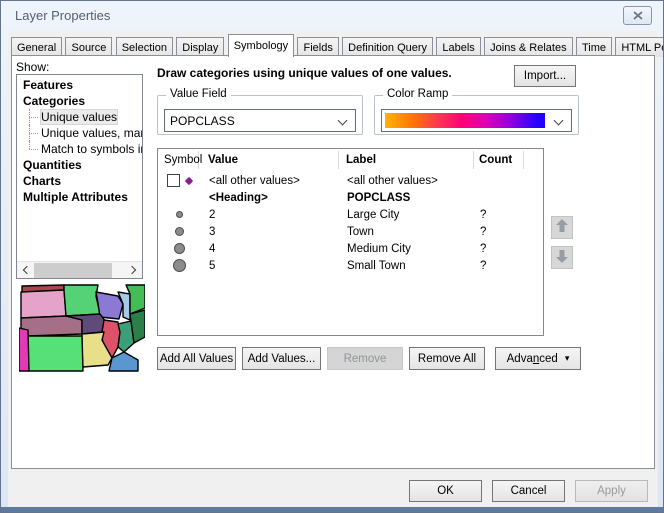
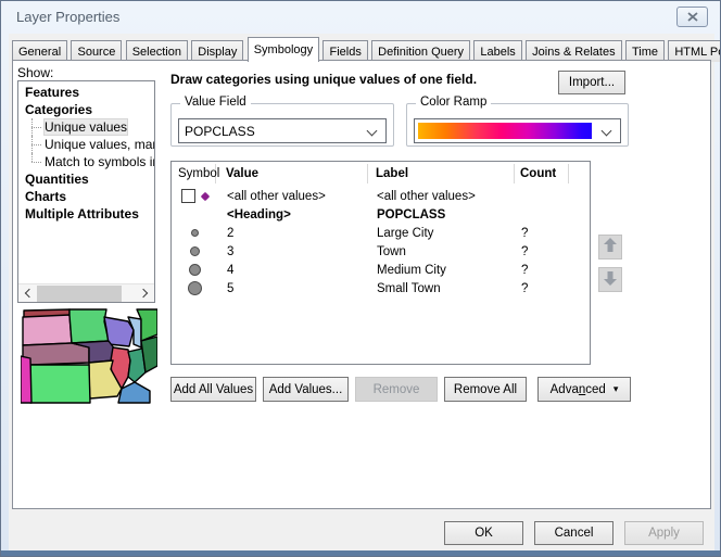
  Layer Properties
  General Source Selection Display Symbology Fields Definition Query Labels Joins & Relates Time HTML P
  Show:
  Features
  Categories
  Unique values
  Unique values, ma
  Match to symbols i
  Quantities
  Charts
  Multiple Attributes
- Draw categories using unique values of one values.
+ Draw categories using unique values of one field.
  Import...
  Value Field
  POPCLASS
  Color Ramp
  Symbol
  Value
  Label
  Count
  <all other values>
  <all other values>
  <Heading>
  POPCLASS
  2
  Large City
  ?
  3
  Town
  ?
  4
  Medium City
  ?
  5
  Small Town
  ?
  Add All Values
  Add Values...
  Remove
  Remove All
  Adva
  n
  ced
  ▾
  OK
  Cancel
  Apply
